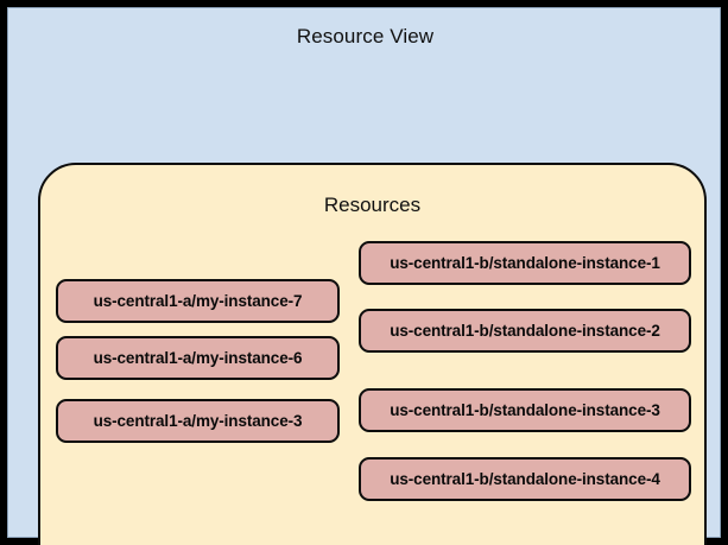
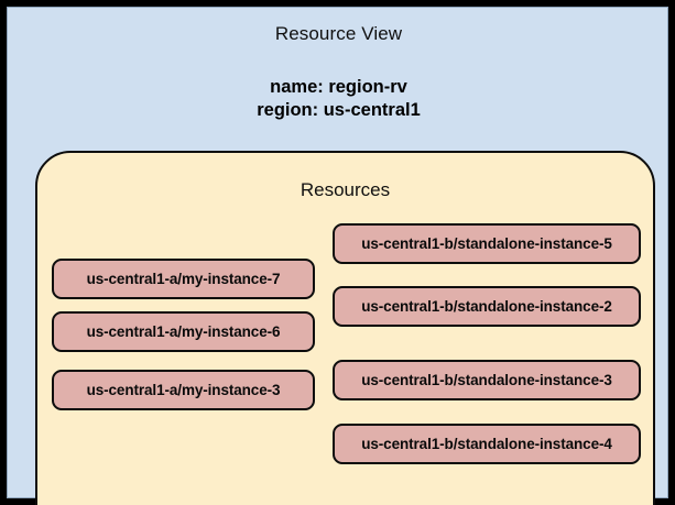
  Resource View
+ name: region-rv
+ region: us-central1
  Resources
  us-central1-a/my-instance-7
  us-central1-a/my-instance-6
  us-central1-a/my-instance-3
- us-central1-b/standalone-instance-1
+ us-central1-b/standalone-instance-5
  us-central1-b/standalone-instance-2
  us-central1-b/standalone-instance-3
  us-central1-b/standalone-instance-4
